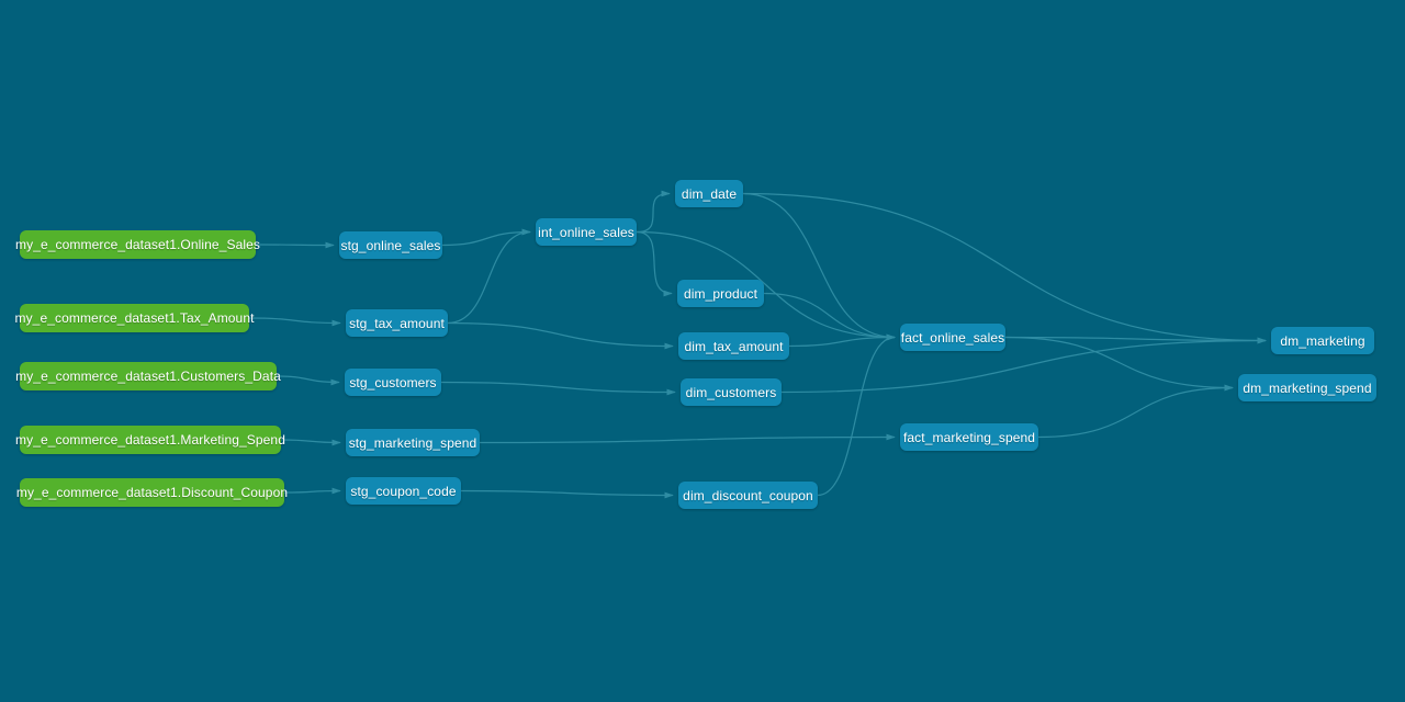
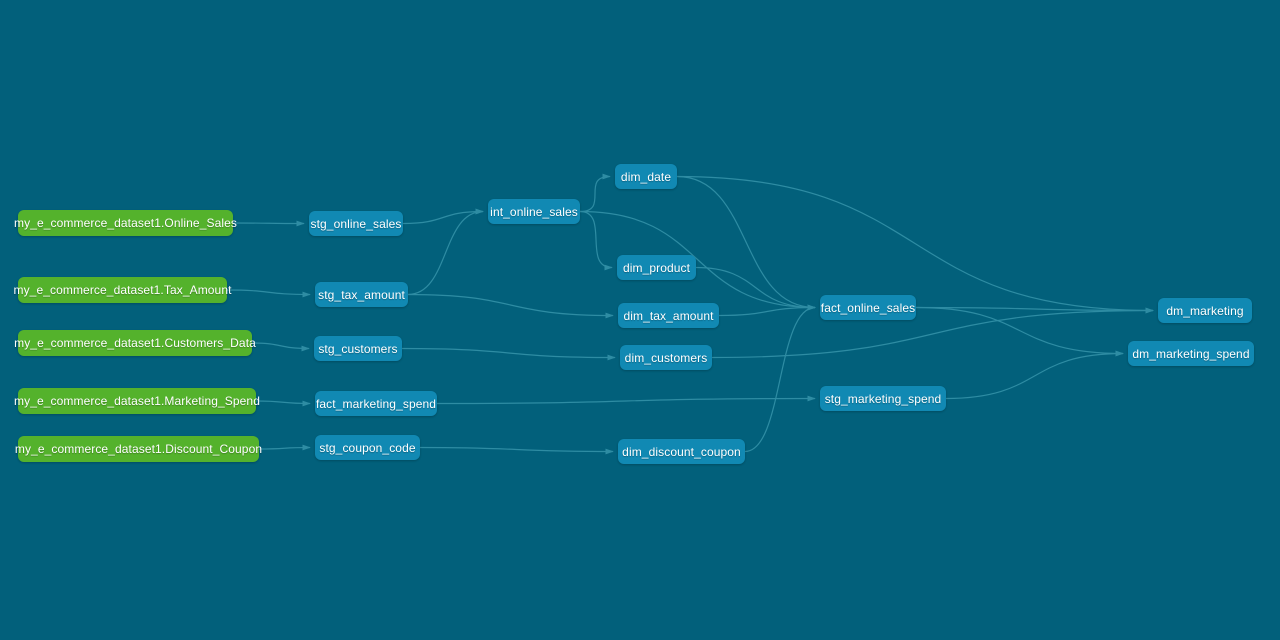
  my_e_commerce_dataset1.Online_Sales
  my_e_commerce_dataset1.Tax_Amount
  my_e_commerce_dataset1.Customers_Data
  my_e_commerce_dataset1.Marketing_Spend
  my_e_commerce_dataset1.Discount_Coupon
  stg_online_sales
  stg_tax_amount
  stg_customers
- stg_marketing_spend
+ fact_marketing_spend
  stg_coupon_code
  int_online_sales
  dim_date
  dim_product
  dim_tax_amount
  dim_customers
  dim_discount_coupon
  fact_online_sales
- fact_marketing_spend
+ stg_marketing_spend
  dm_marketing
  dm_marketing_spend
